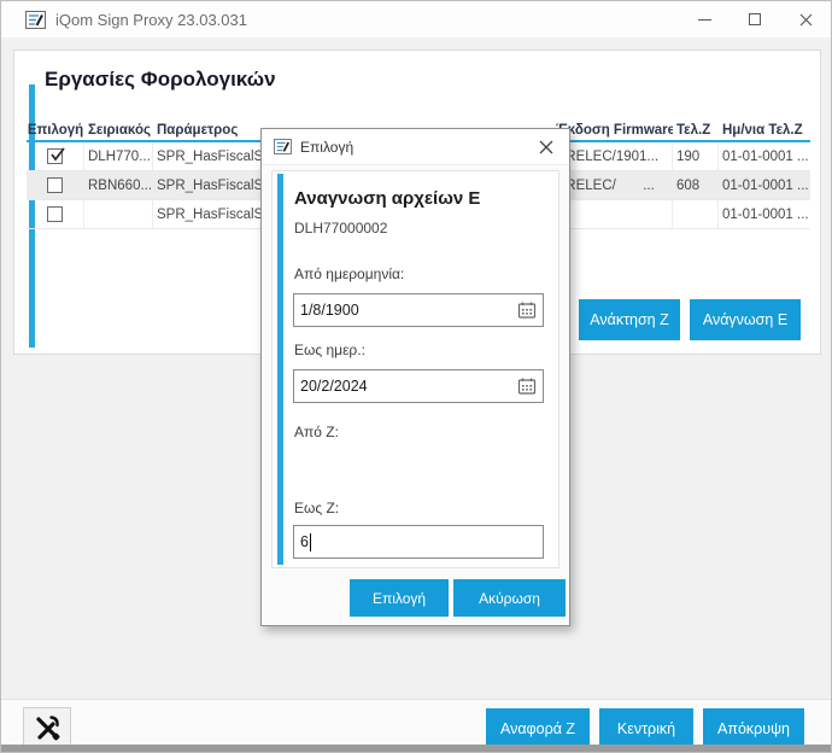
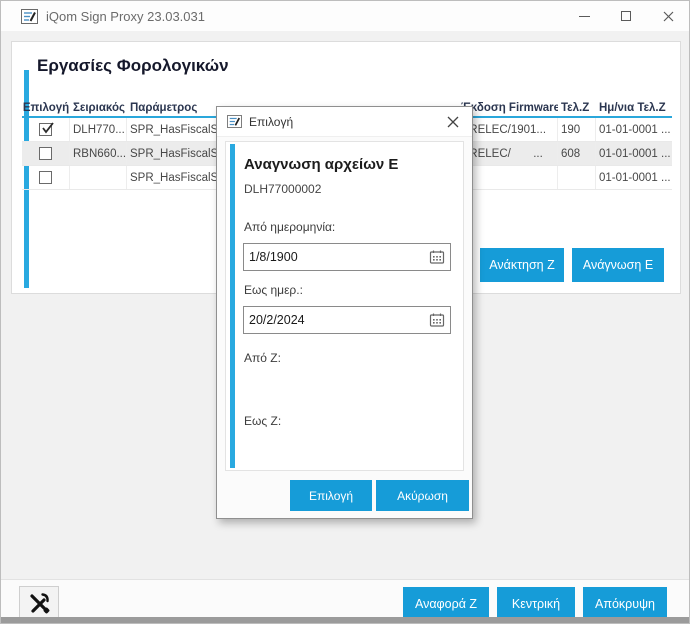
  iQom Sign Proxy 23.03.031
  Εργασίες Φορολογικών
  Επιλογή
  Σειριακός
  Παράμετρος
  κδοση Firmware
  Τελ.Ζ
  Ημ/νια Τελ.Ζ
  DLH770...
  SPR_HasFiscalS
  RELEC/1901...
  190
  01-01-0001 ...
  RBN660...
  SPR_HasFiscalS
  RELEC/ ...
  608
  01-01-0001 ...
  SPR_HasFiscalS
  01-01-0001 ...
  Ανάκτηση Ζ
  Ανάγνωση Ε
  Επιλογή
  Αναγνωση αρχείων Ε
  DLH77000002
  Από ημερομηνία:
  1/8/1900
  Εως ημερ.:
  20/2/2024
  Από Ζ:
  Εως Ζ:
- 6
  Επιλογή
  Ακύρωση
  Αναφορά Ζ
  Κεντρική
  Απόκρυψη
